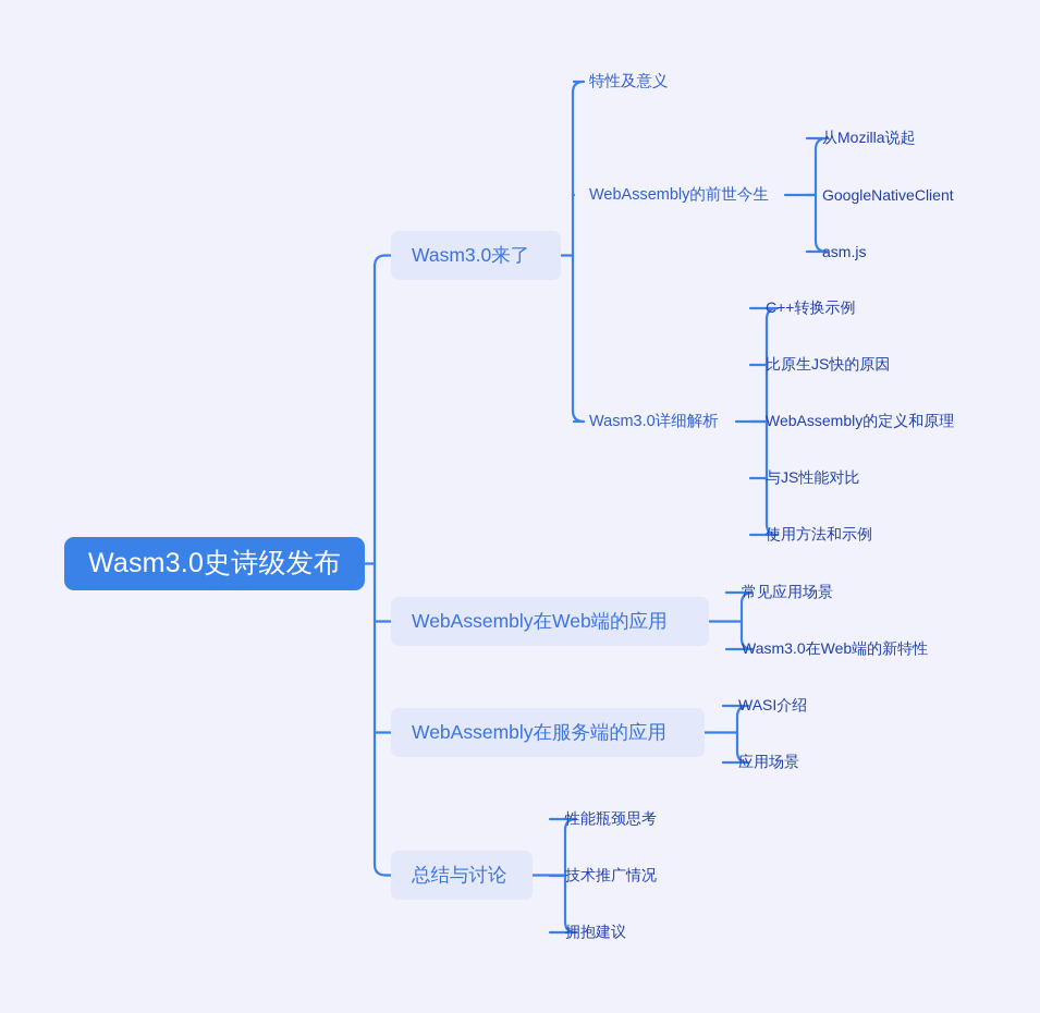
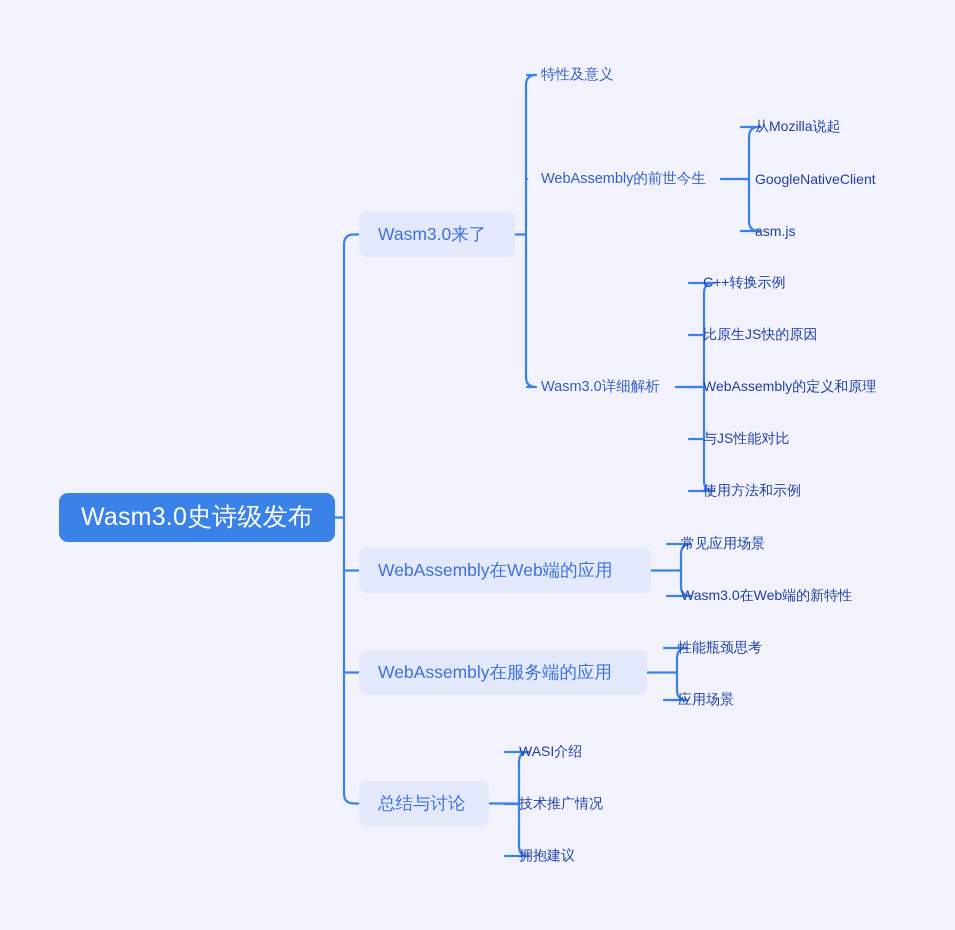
  Wasm3.0史诗级发布
  Wasm3.0来了
  特性及意义
  WebAssembly的前世今生
  从Mozilla说起
  GoogleNativeClient
  asm.js
  Wasm3.0详细解析
  C++转换示例
  比原生JS快的原因
  WebAssembly的定义和原理
  与JS性能对比
  使用方法和示例
  WebAssembly在Web端的应用
  常见应用场景
  Wasm3.0在Web端的新特性
  WebAssembly在服务端的应用
- WASI介绍
+ 性能瓶颈思考
  应用场景
  总结与讨论
- 性能瓶颈思考
+ WASI介绍
  技术推广情况
  拥抱建议
